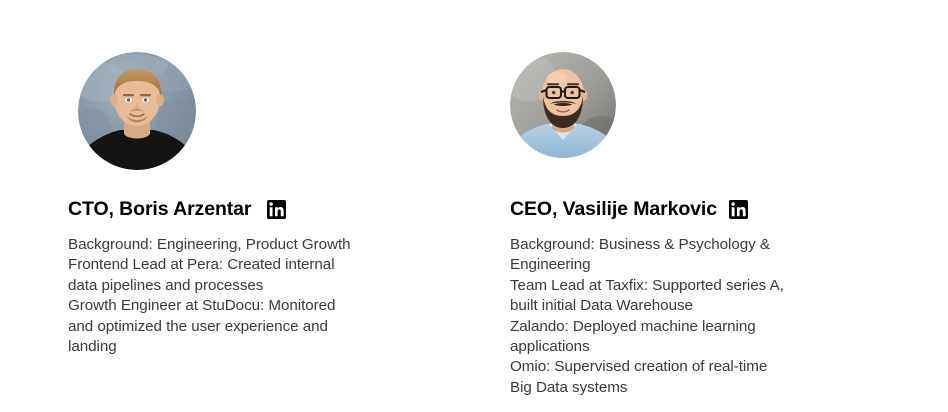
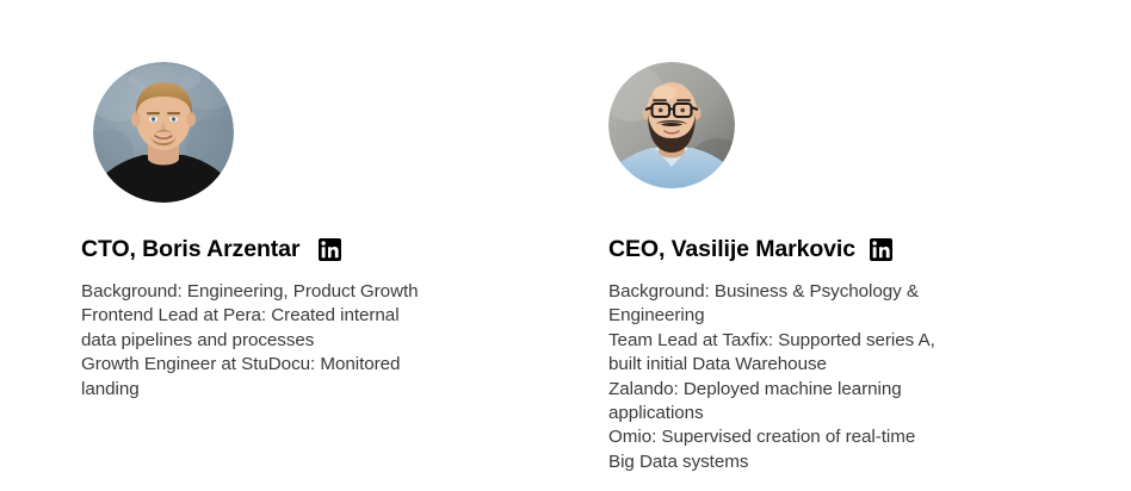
  CTO, Boris Arzentar
  Background: Engineering, Product Growth
  Frontend Lead at Pera: Created internal
  data pipelines and processes
  Growth Engineer at StuDocu: Monitored
- and optimized the user experience and
  landing
  CEO, Vasilije Markovic
  Background: Business & Psychology &
  Engineering
  Team Lead at Taxfix: Supported series A,
  built initial Data Warehouse
  Zalando: Deployed machine learning
  applications
  Omio: Supervised creation of real-time
  Big Data systems
